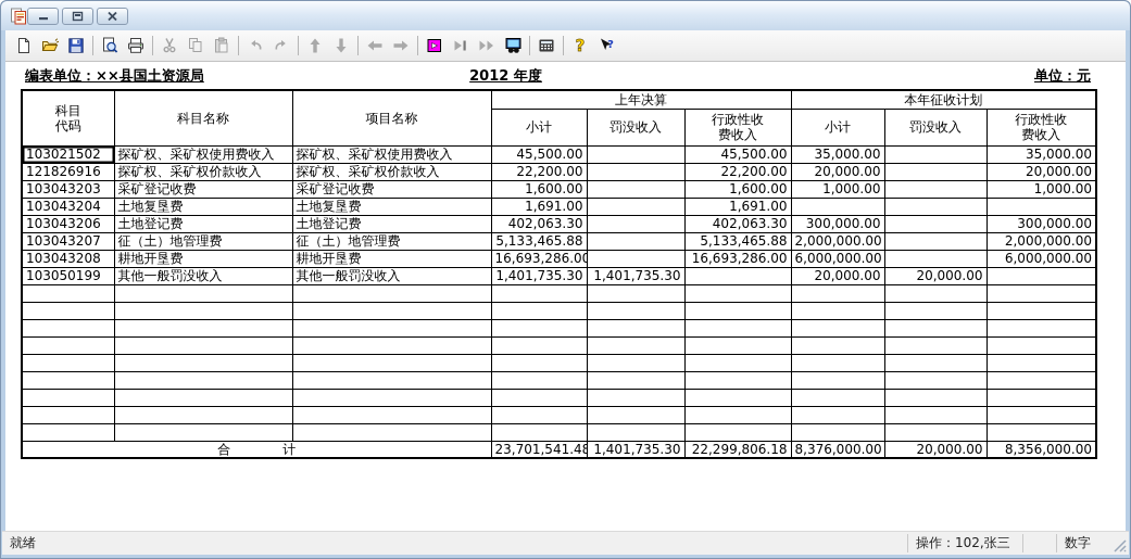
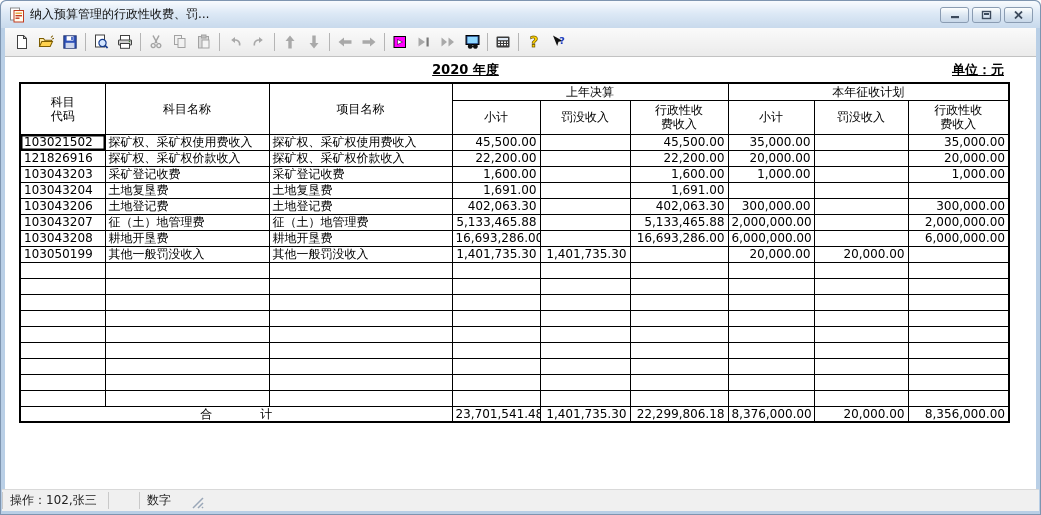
+ 纳入预算管理的行政性收费、罚...
  ?
  ?
- 编表单位：××县国土资源局
- 2012 年度
+ 2020 年度
  单位：元
  科目 代码	科目名称	项目名称	上年决算	本年征收计划
  小计	罚没收入	行政性收 费收入	小计	罚没收入	行政性收 费收入
  103021502	探矿权、采矿权使用费收入	探矿权、采矿权使用费收入	45,500.00		45,500.00	35,000.00		35,000.00
  121826916	探矿权、采矿权价款收入	探矿权、采矿权价款收入	22,200.00		22,200.00	20,000.00		20,000.00
  103043203	采矿登记收费	采矿登记收费	1,600.00		1,600.00	1,000.00		1,000.00
  103043204	土地复垦费	土地复垦费	1,691.00		1,691.00
  103043206	土地登记费	土地登记费	402,063.30		402,063.30	300,000.00		300,000.00
  103043207	征（土）地管理费	征（土）地管理费	5,133,465.88		5,133,465.88	2,000,000.00		2,000,000.00
  103043208	耕地开垦费	耕地开垦费	16,693,286.00		16,693,286.00	6,000,000.00		6,000,000.00
  103050199	其他一般罚没收入	其他一般罚没收入	1,401,735.30	1,401,735.30		20,000.00	20,000.00
  合 计	23,701,541.48	1,401,735.30	22,299,806.18	8,376,000.00	20,000.00	8,356,000.00
- 就绪
  操作：102,张三
  数字
